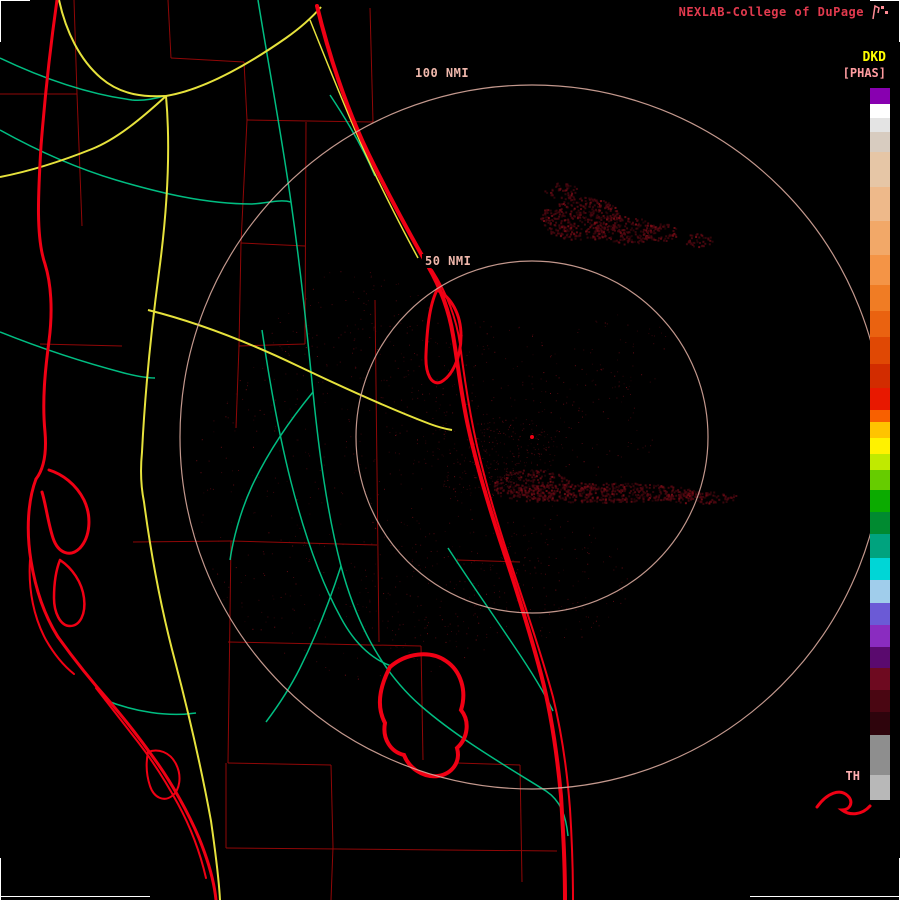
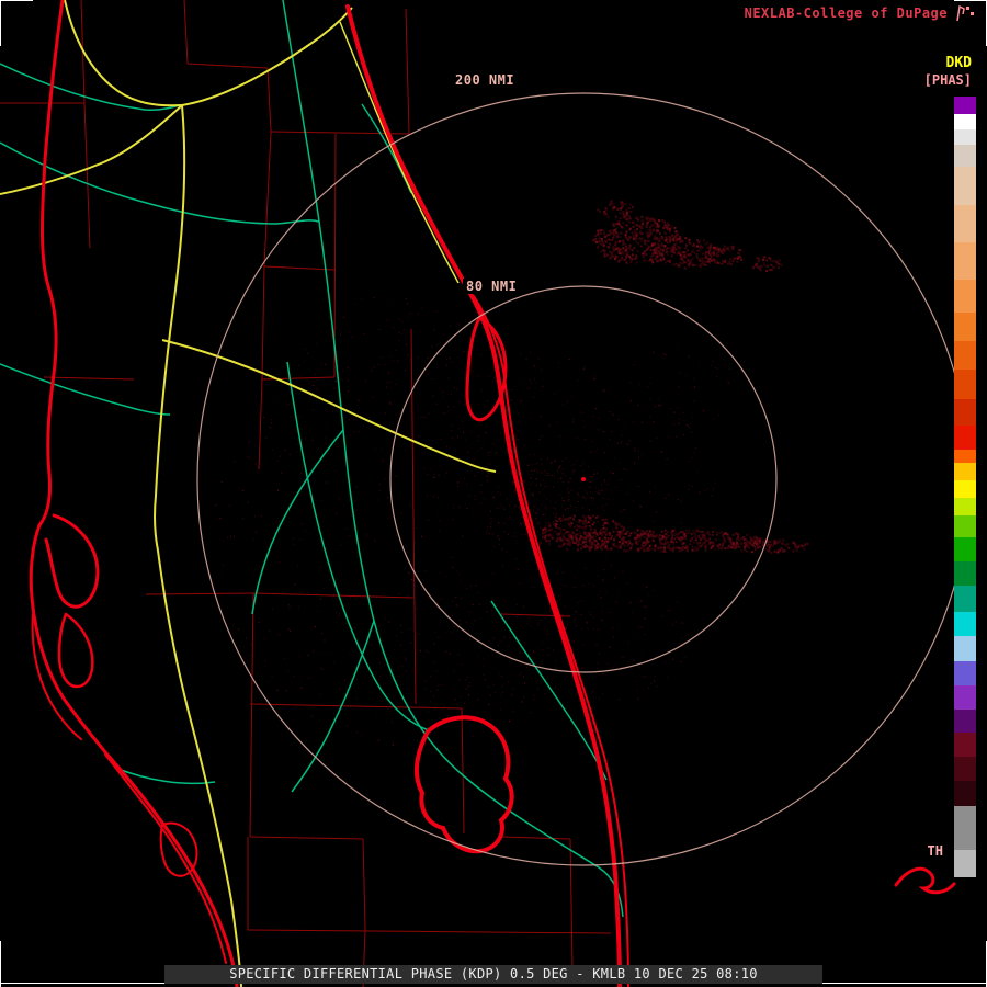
- 100 NMI
+ 200 NMI
- 50 NMI
+ 80 NMI
  NEXLAB-College of DuPage
  DKD
  [PHAS]
  TH
+ SPECIFIC DIFFERENTIAL PHASE (KDP) 0.5 DEG - KMLB 10 DEC 25 08:10
